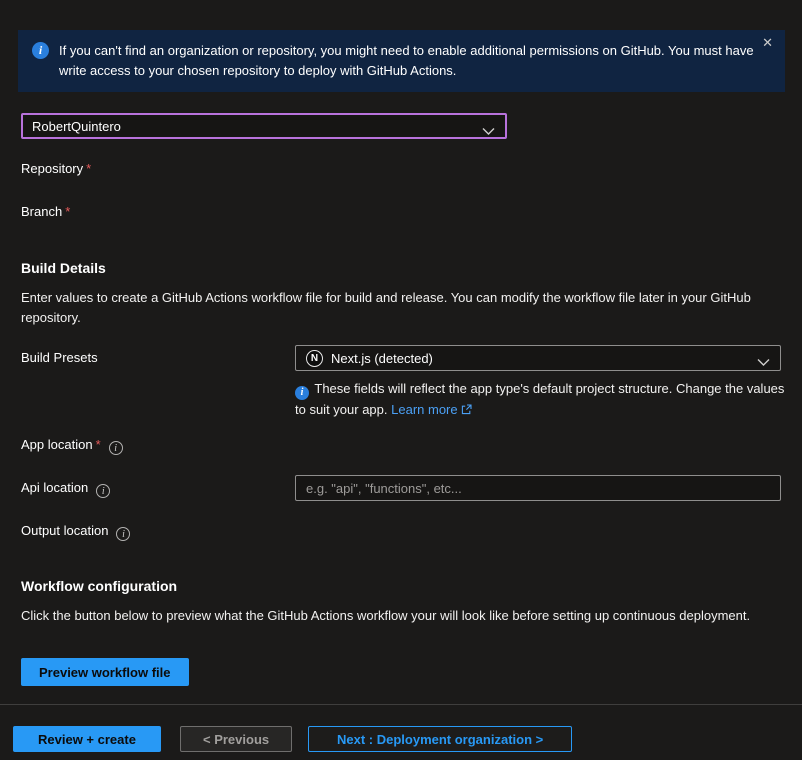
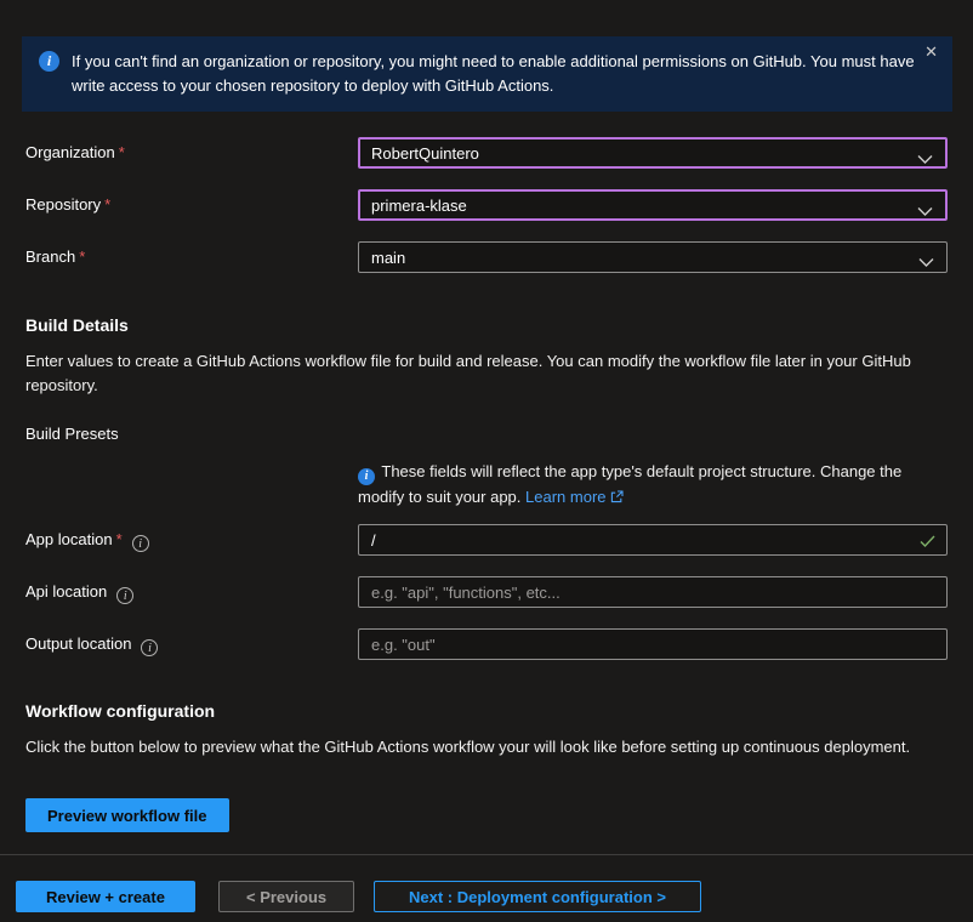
  i
  If you can't find an organization or repository, you might need to enable additional permissions on GitHub. You must have write access to your chosen repository to deploy with GitHub Actions.
  ✕
+ Organization *
  RobertQuintero
  Repository *
+ primera-klase
  Branch *
+ main
  Build Details
  Enter values to create a GitHub Actions workflow file for build and release. You can modify the workflow file later in your GitHub repository.
  Build Presets
- N
- Next.js (detected)
- i These fields will reflect the app type's default project structure. Change the values to suit your app. Learn more
+ i These fields will reflect the app type's default project structure. Change the modify to suit your app. Learn more
  App location * i
+ /
  Api location i
  e.g. "api", "functions", etc...
  Output location i
+ e.g. "out"
  Workflow configuration
  Click the button below to preview what the GitHub Actions workflow your will look like before setting up continuous deployment.
  Preview workflow file
  Review + create
  < Previous
- Next : Deployment organization >
+ Next : Deployment configuration >
